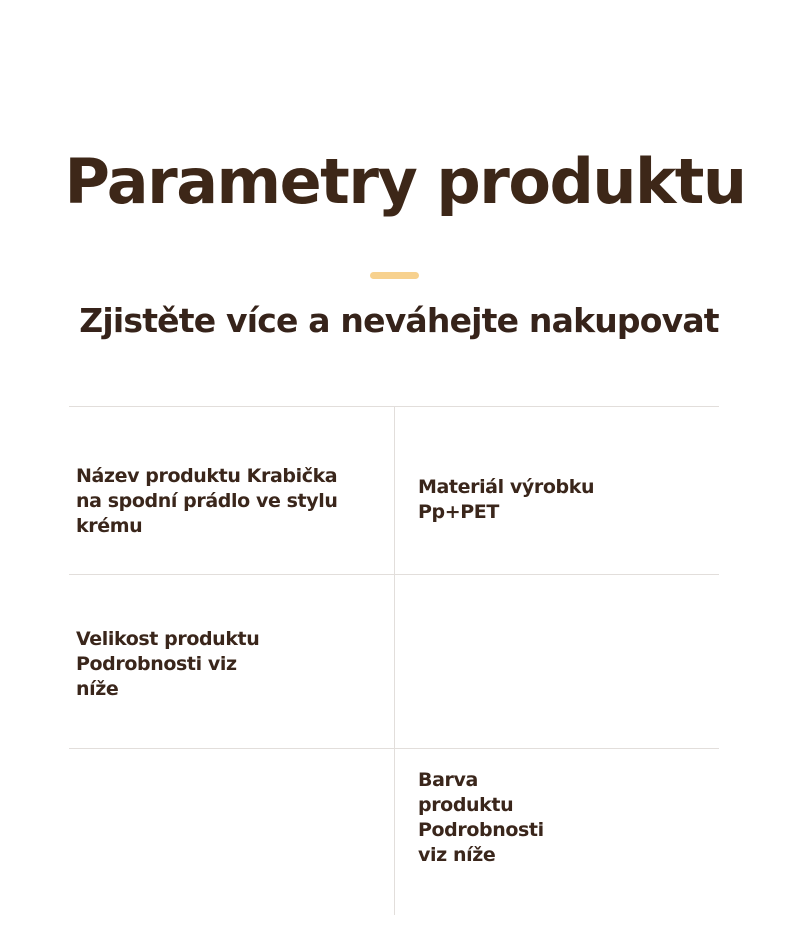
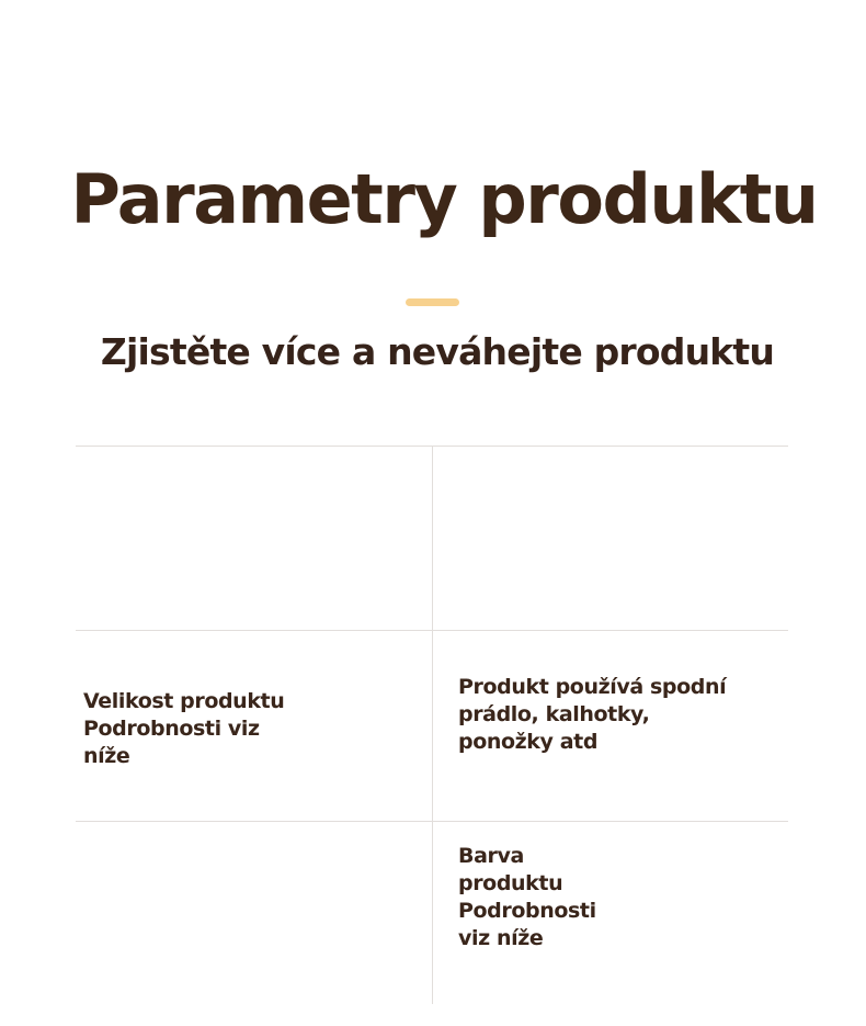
  Parametry produktu
- Zjistěte více a neváhejte nakupovat
+ Zjistěte více a neváhejte produktu
- Název produktu Krabička
- na spodní prádlo ve stylu
- krému
- Materiál výrobku
- Pp+PET
  Velikost produktu
  Podrobnosti viz
  níže
+ Produkt používá spodní
+ prádlo, kalhotky,
+ ponožky atd
  Barva
  produktu
  Podrobnosti
  viz níže
